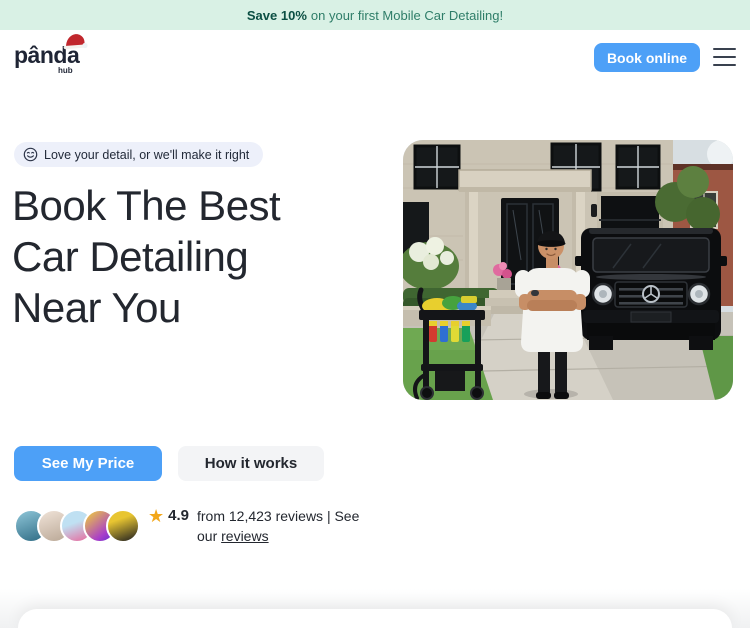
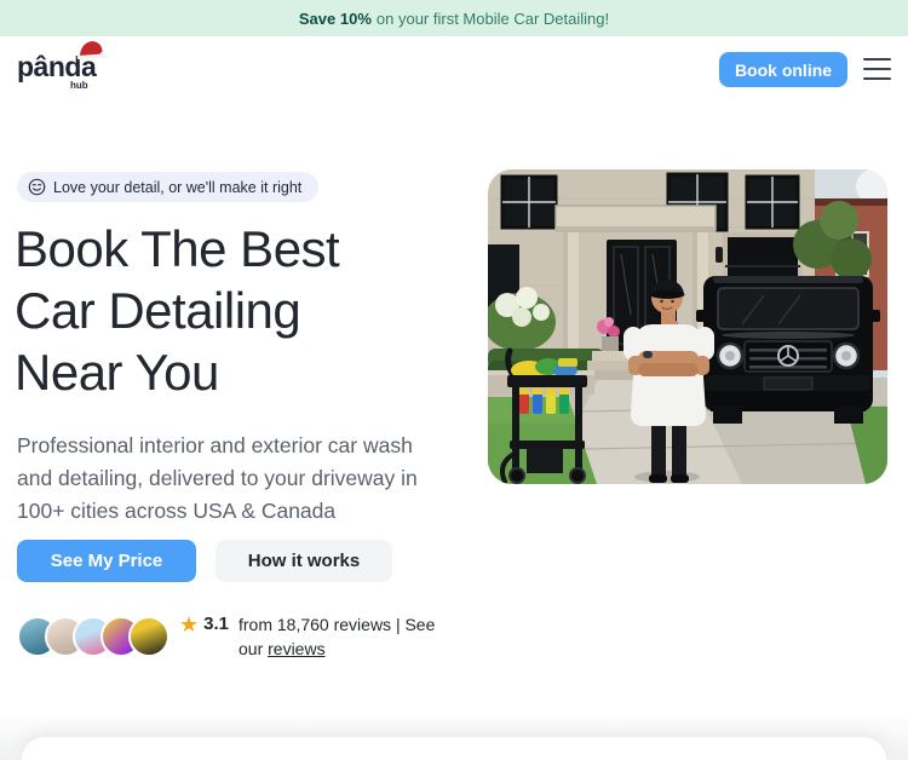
  Save 10%
  on your first Mobile Car Detailing!
  pânda
  hub
  Book online
  Love your detail, or we'll make it right
  Book The Best
  Car Detailing
  Near You
+ Professional interior and exterior car wash and detailing, delivered to your driveway in 100+ cities across USA & Canada
  See My Price
  How it works
  ★
- 4.9
+ 3.1
- from 12,423 reviews | See our reviews
+ from 18,760 reviews | See our reviews
